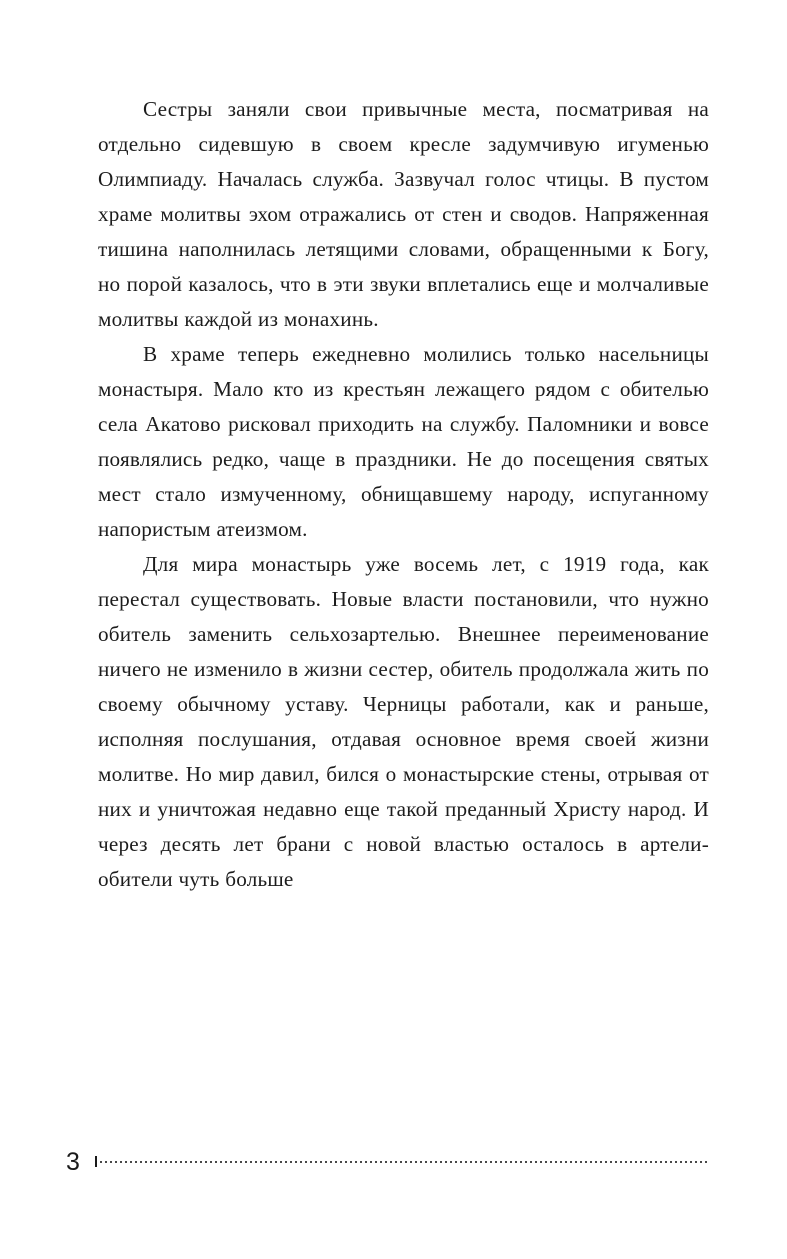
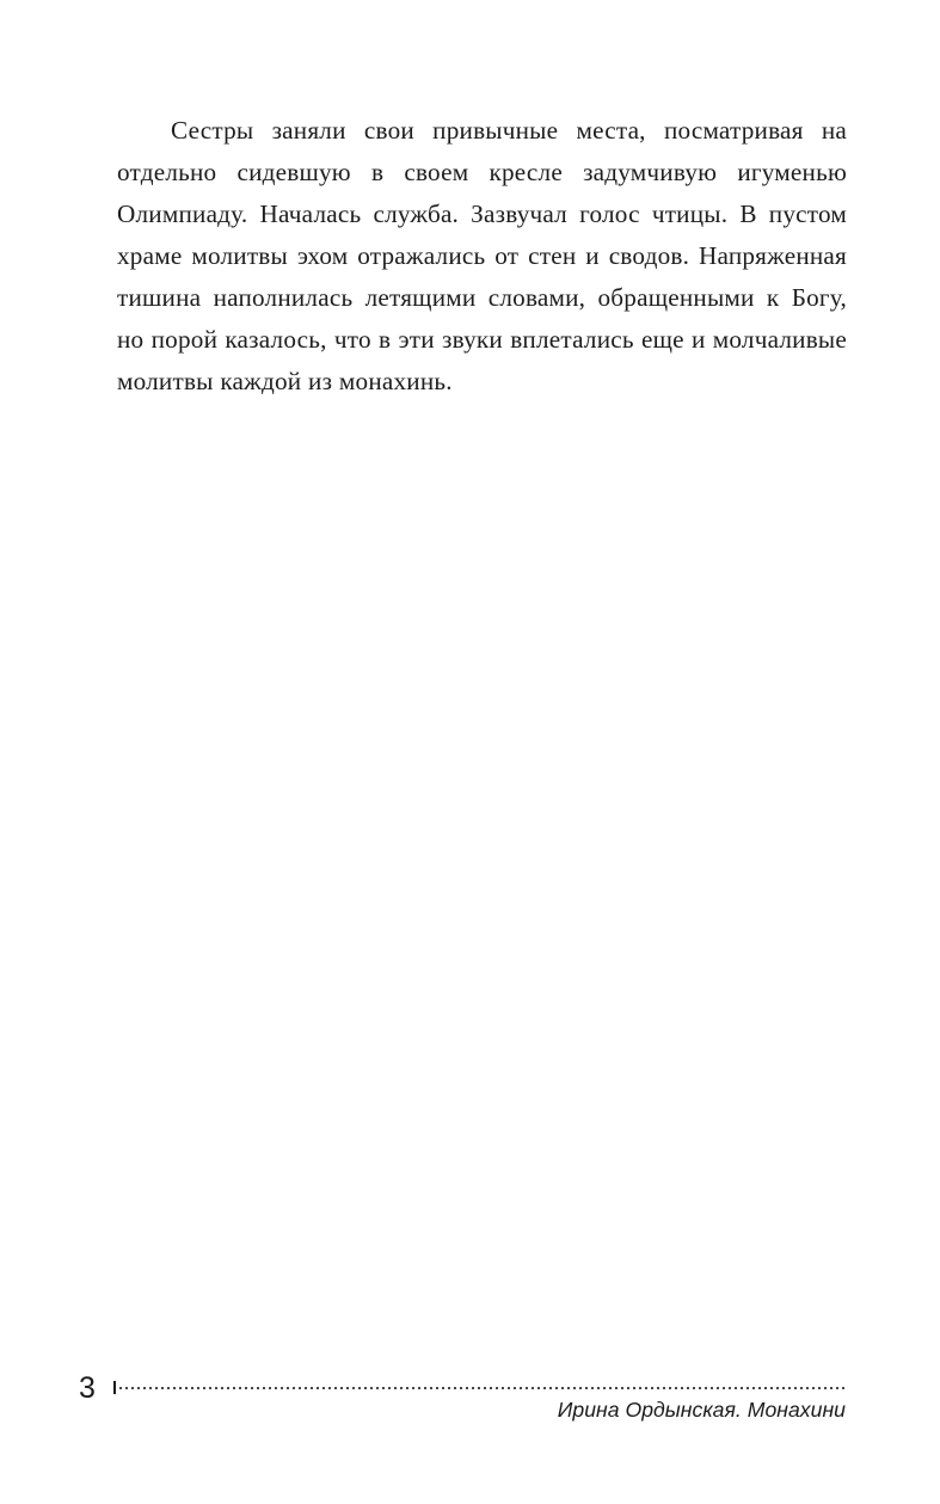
  Сестры заняли свои привычные места, посматривая на отдельно сидевшую в своем кресле задумчивую игуменью Олимпиаду. Началась служба. Зазвучал голос чтицы. В пустом храме молитвы эхом отражались от стен и сводов. Напряженная тишина наполнилась летящими словами, обращенными к Богу, но порой казалось, что в эти звуки вплетались еще и молчаливые молитвы каждой из монахинь.
- В храме теперь ежедневно молились только насельницы монастыря. Мало кто из крестьян лежащего рядом с обителью села Акатово рисковал приходить на службу. Паломники и вовсе появлялись редко, чаще в праздники. Не до посещения святых мест стало измученному, обнищавшему народу, испуганному напористым атеизмом.
- Для мира монастырь уже восемь лет, с 1919 года, как перестал существовать. Новые власти постановили, что нужно обитель заменить сельхозартелью. Внешнее переименование ничего не изменило в жизни сестер, обитель продолжала жить по своему обычному уставу. Черницы работали, как и раньше, исполняя послушания, отдавая основное время своей жизни молитве. Но мир давил, бился о монастырские стены, отрывая от них и уничтожая недавно еще такой преданный Христу народ. И через десять лет брани с новой властью осталось в артели-обители чуть больше
  3
+ Ирина Ордынская. Монахини
